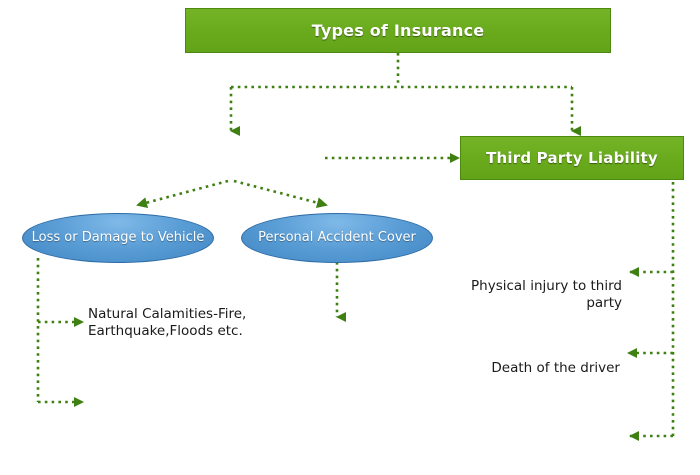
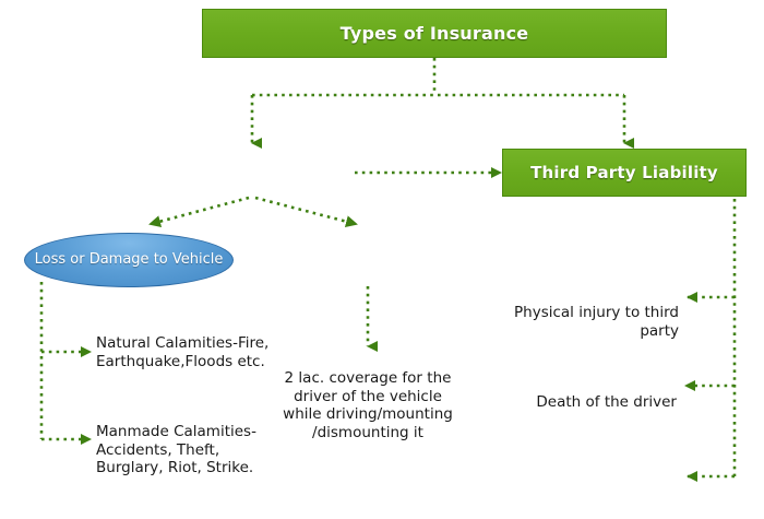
  Types of Insurance
  Third Party Liability
  Loss or Damage to Vehicle
- Personal Accident Cover
  Natural Calamities-Fire, Earthquake,Floods etc.
+ Manmade Calamities-Accidents, Theft, Burglary, Riot, Strike.
+ 2 lac. coverage for the driver of the vehicle while driving/mounting /dismounting it
  Physical injury to third party
  Death of the driver
